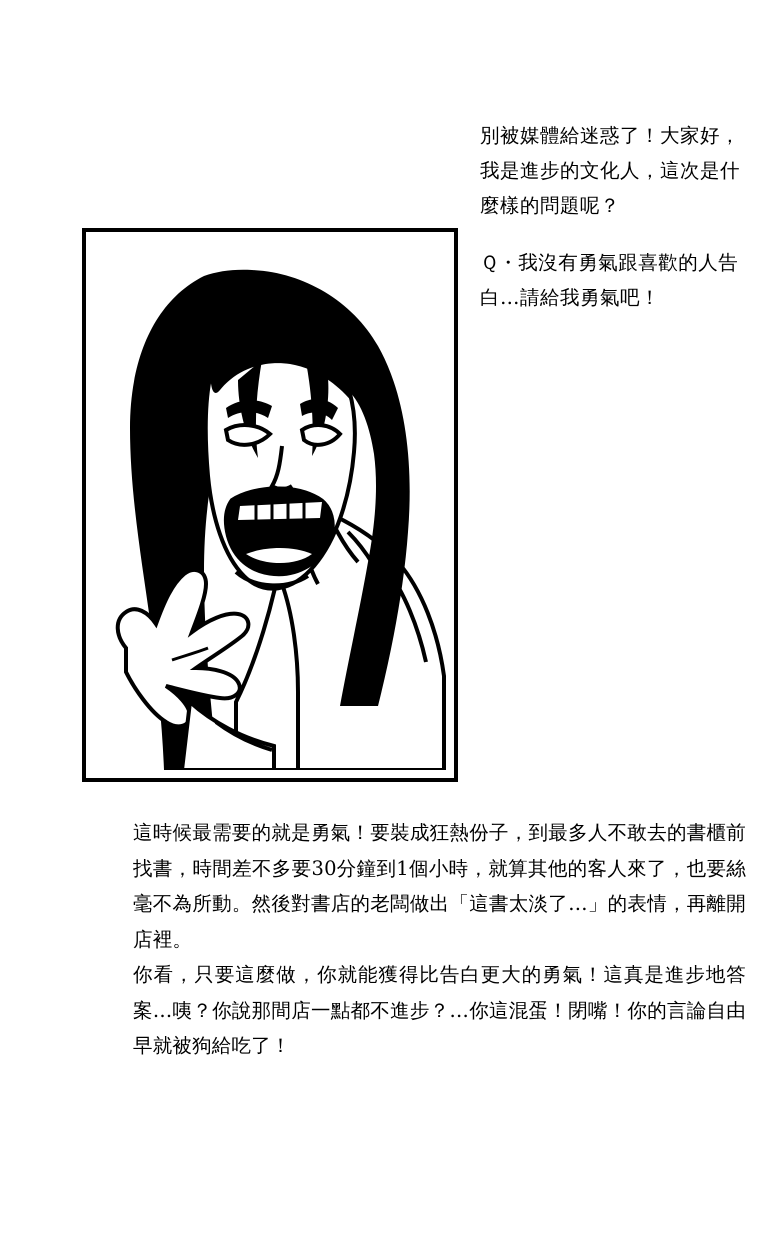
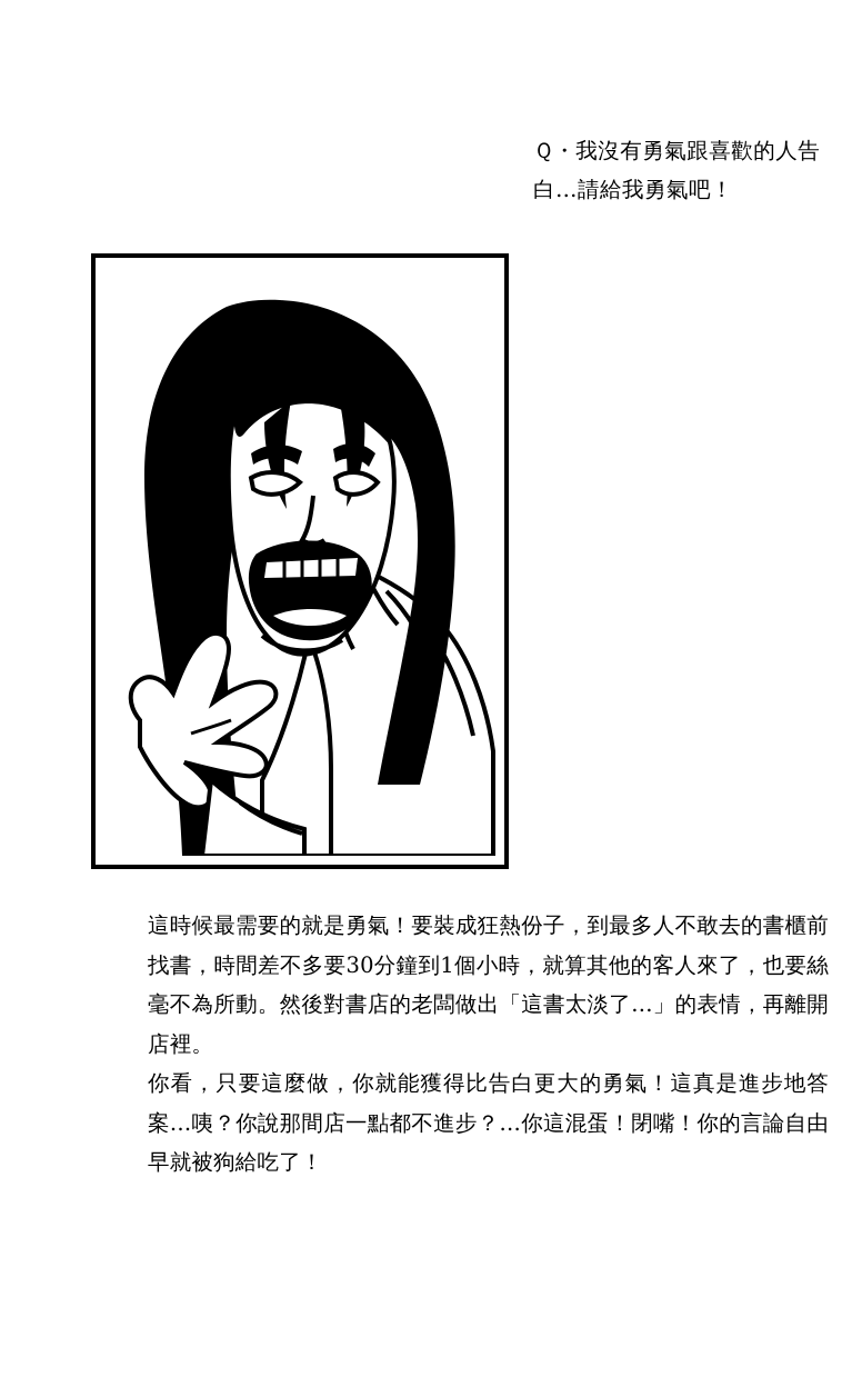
- 別被媒體給迷惑了！大家好，我是進步的文化人，這次是什麼樣的問題呢？
  Ｑ・我沒有勇氣跟喜歡的人告白…請給我勇氣吧！
  這時候最需要的就是勇氣！要裝成狂熱份子，到最多人不敢去的書櫃前找書，時間差不多要30分鐘到1個小時，就算其他的客人來了，也要絲毫不為所動。然後對書店的老闆做出「這書太淡了…」的表情，再離開店裡。
  你看，只要這麼做，你就能獲得比告白更大的勇氣！這真是進步地答案…咦？你說那間店一點都不進步？…你這混蛋！閉嘴！你的言論自由早就被狗給吃了！
